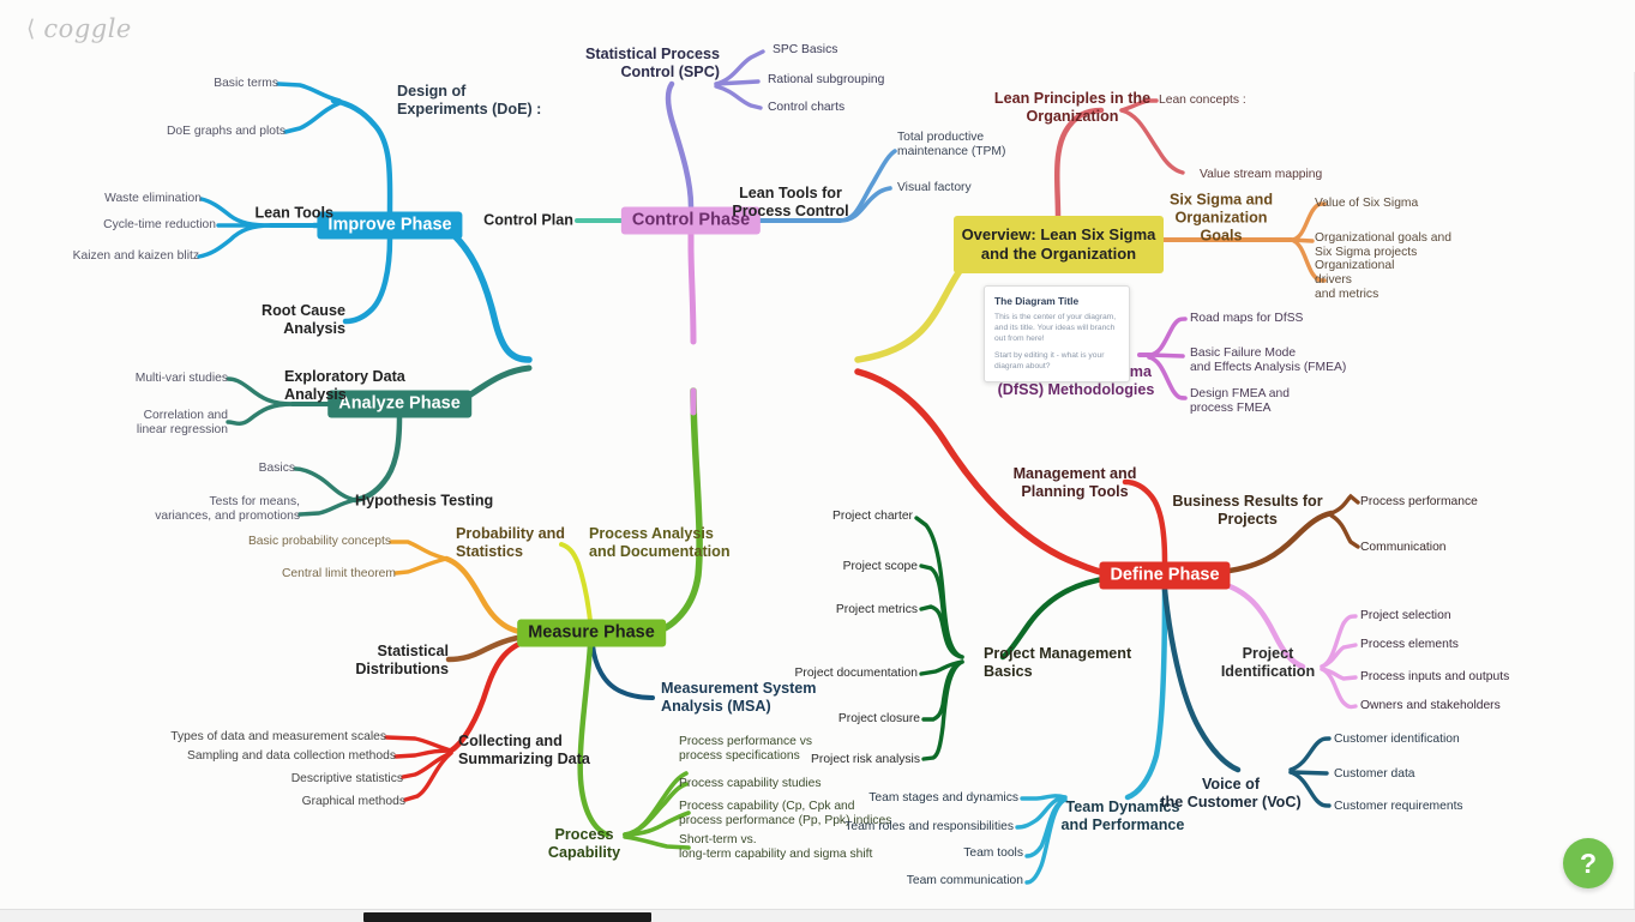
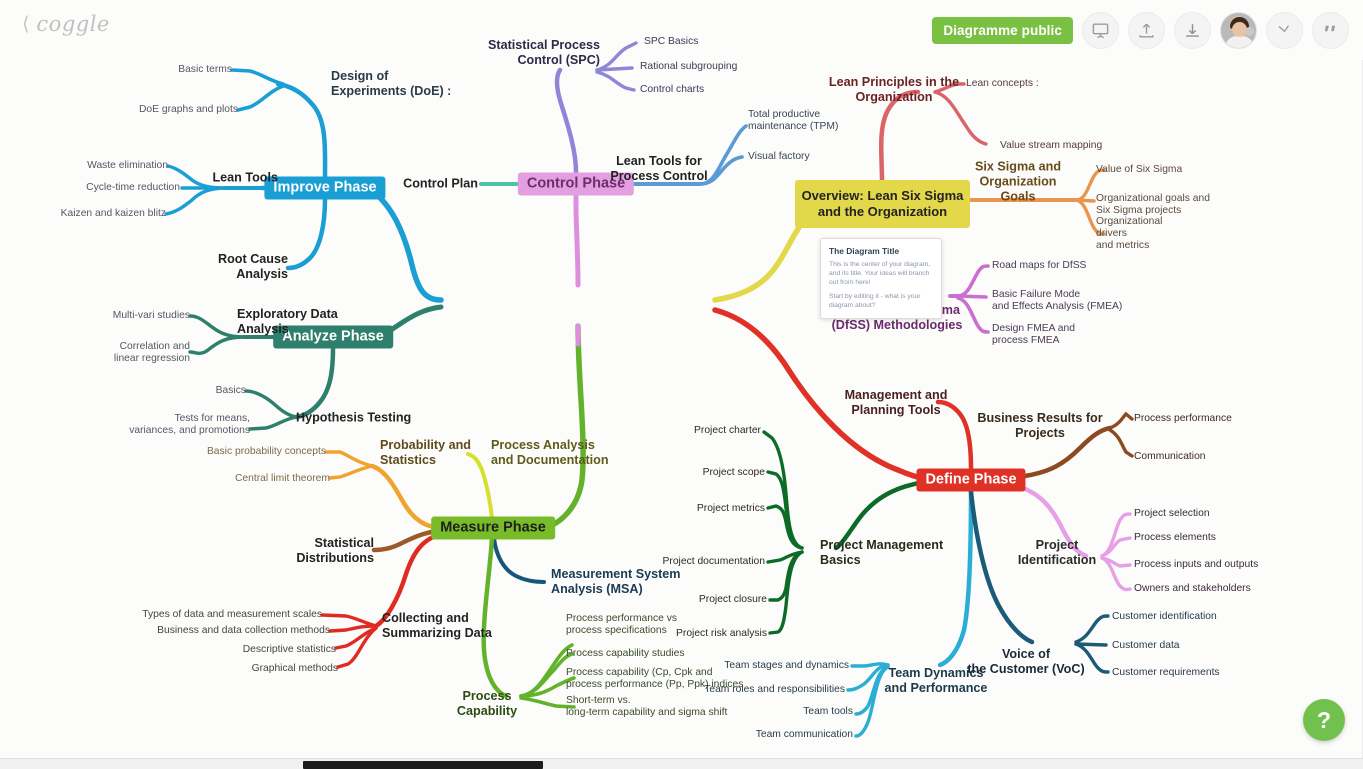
  Overview: Lean Six Sigma and the Organization
  The Diagram Title
  Improve Phase
  Analyze Phase
  Measure Phase
  Control Phase
  Define Phase
  Design of
  Experiments (DoE) :
  Basic terms
  DoE graphs and plots
  Lean Tools
  Waste elimination
  Cycle-time reduction
  Kaizen and kaizen blitz
  Root Cause
  Analysis
  Exploratory Data
  Analysis
  Multi-vari studies
  Correlation and
  linear regression
  Hypothesis Testing
  Basics
  Tests for means,
  variances, and promotions
  Probability and
  Statistics
  Basic probability concepts
  Central limit theorem
  Statistical
  Distributions
  Collecting and
  Summarizing Data
  Types of data and measurement scales
- Sampling and data collection methods
+ Business and data collection methods
  Descriptive statistics
  Graphical methods
  Process Analysis
  and Documentation
  Measurement System
  Analysis (MSA)
  Process
  Capability
  Process performance vs
  process specifications
  Process capability studies
  Process capability (Cp, Cpk and
  process performance (Pp, Ppk) indices
  Short-term vs.
  long-term capability and sigma shift
  Statistical Process
  Control (SPC)
  SPC Basics
  Rational subgrouping
  Control charts
  Control Plan
  Lean Tools for
  Process Control
  Total productive
  maintenance (TPM)
  Visual factory
  Lean Principles in the
  Organization
  Lean concepts :
  Value stream mapping
  Six Sigma and
  Organization
  Goals
  Value of Six Sigma
  Organizational goals and
  Six Sigma projects
  Organizational
  drivers
  and metrics
  (DfSS) Methodologies
  Road maps for DfSS
  Basic Failure Mode
  and Effects Analysis (FMEA)
  Design FMEA and
  process FMEA
  Management and
  Planning Tools
  Business Results for
  Projects
  Process performance
  Communication
  Project Management
  Basics
  Project charter
  Project scope
  Project metrics
  Project documentation
  Project closure
  Project risk analysis
  Project
  Identification
  Project selection
  Process elements
  Process inputs and outputs
  Owners and stakeholders
  Team Dynamics
  and Performance
  Team stages and dynamics
  Team roles and responsibilities
  Team tools
  Team communication
  Voice of
  the Customer (VoC)
  Customer identification
  Customer data
  Customer requirements
  ⟨
  coggle
+ Diagramme public
  ?
